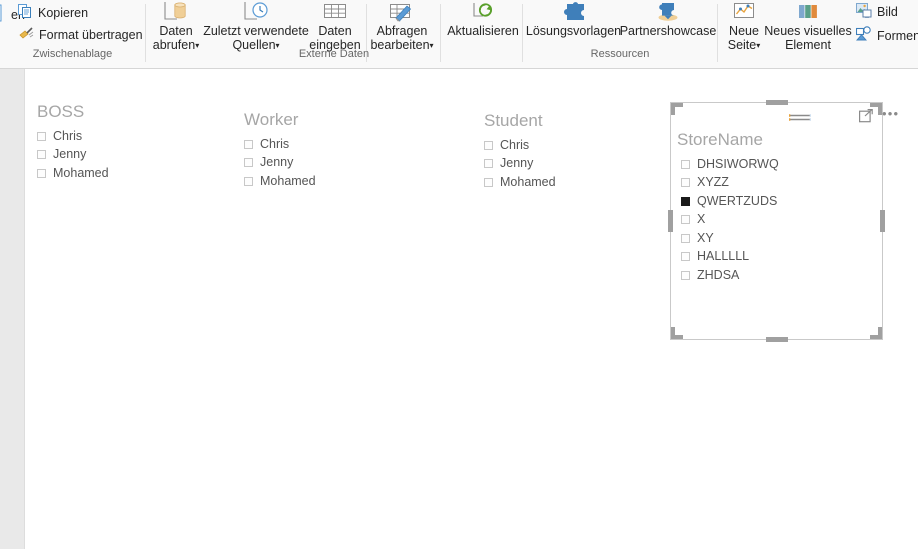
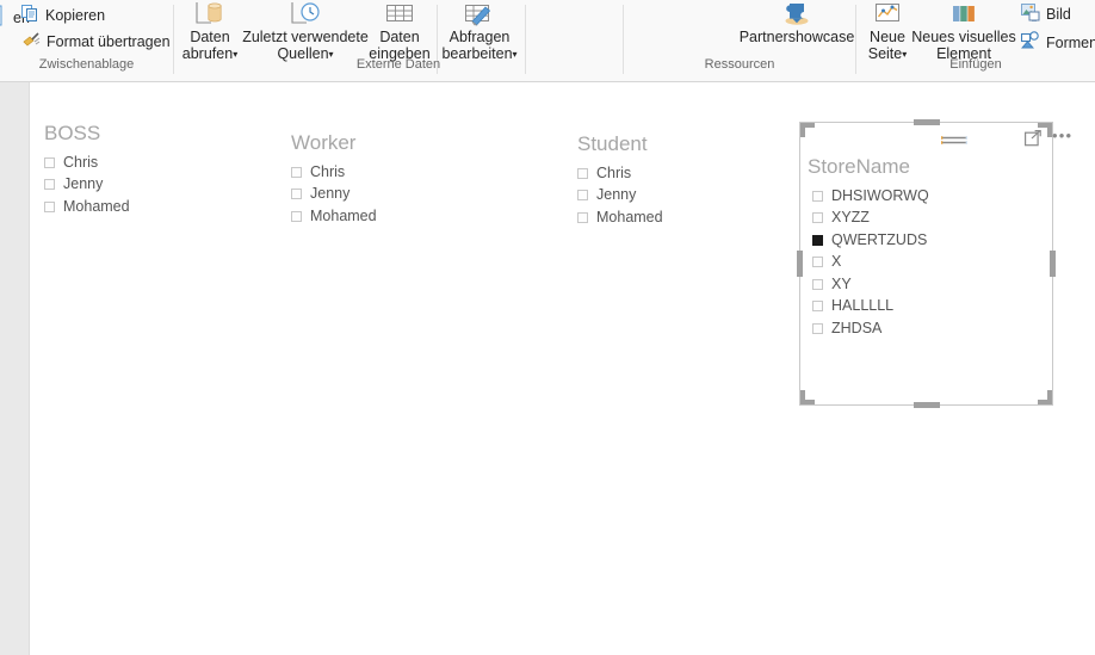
  Kopieren
  Format übertragen
  Daten
  abrufen▾
  Zuletzt verwendete
  Quellen▾
  Daten
  eingeben
  Abfragen
  bearbeiten▾
- Aktualisieren
- Lösungsvorlagen
  Partnershowcase
  Neue
  Seite▾
  Neues visuelles
  Element
  Bild
  Formen
  Zwischenablage
  Externe Daten
  Ressourcen
+ Einfügen
  BOSS
  Chris
  Jenny
  Mohamed
  Worker
  Chris
  Jenny
  Mohamed
  Student
  Chris
  Jenny
  Mohamed
  •••
  StoreName
  DHSIWORWQ
  XYZZ
  QWERTZUDS
  X
  XY
  HALLLLL
  ZHDSA
